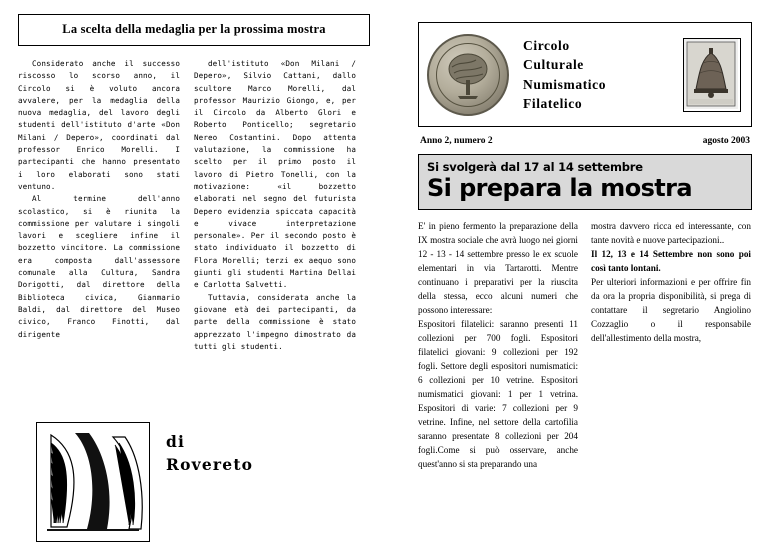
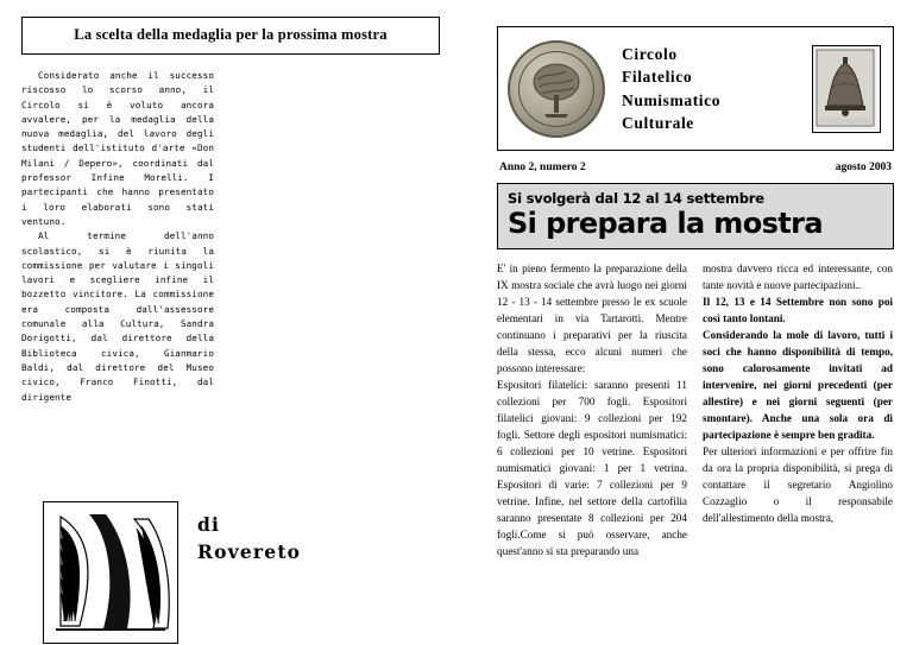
  La scelta della medaglia per la prossima mostra
- Considerato anche il successo riscosso lo scorso anno, il Circolo si è voluto ancora avvalere, per la medaglia della nuova medaglia, del lavoro degli studenti dell'istituto d'arte «Don Milani / Depero», coordinati dal professor Enrico Morelli. I partecipanti che hanno presentato i loro elaborati sono stati ventuno.
+ Considerato anche il successo riscosso lo scorso anno, il Circolo si è voluto ancora avvalere, per la medaglia della nuova medaglia, del lavoro degli studenti dell'istituto d'arte «Don Milani / Depero», coordinati dal professor Infine Morelli. I partecipanti che hanno presentato i loro elaborati sono stati ventuno.
  Al termine dell'anno scolastico, si è riunita la commissione per valutare i singoli lavori e scegliere infine il bozzetto vincitore. La commissione era composta dall'assessore comunale alla Cultura, Sandra Dorigotti, dal direttore della Biblioteca civica, Gianmario Baldi, dal direttore del Museo civico, Franco Finotti, dal dirigente
- dell'istituto «Don Milani / Depero», Silvio Cattani, dallo scultore Marco Morelli, dal professor Maurizio Giongo, e, per il Circolo da Alberto Glori e Roberto Ponticello; segretario Nereo Costantini. Dopo attenta valutazione, la commissione ha scelto per il primo posto il lavoro di Pietro Tonelli, con la motivazione: «il bozzetto elaborati nel segno del futurista Depero evidenzia spiccata capacità e vivace interpretazione personale». Per il secondo posto è stato individuato il bozzetto di Flora Morelli; terzi ex aequo sono giunti gli studenti Martina Dellai e Carlotta Salvetti.
- Tuttavia, considerata anche la giovane età dei partecipanti, da parte della commissione è stato apprezzato l'impegno dimostrato da tutti gli studenti.
  di
  Rovereto
  Circolo
- Culturale
+ Filatelico
  Numismatico
- Filatelico
+ Culturale
  Anno 2, numero 2
  agosto 2003
- Si svolgerà dal 17 al 14 settembre
+ Si svolgerà dal 12 al 14 settembre
  Si prepara la mostra
  E' in pieno fermento la preparazione della IX mostra sociale che avrà luogo nei giorni 12 - 13 - 14 settembre presso le ex scuole elementari in via Tartarotti. Mentre continuano i preparativi per la riuscita della stessa, ecco alcuni numeri che possono interessare:
  Espositori filatelici: saranno presenti 11 collezioni per 700 fogli. Espositori filatelici giovani: 9 collezioni per 192 fogli. Settore degli espositori numismatici: 6 collezioni per 10 vetrine. Espositori numismatici giovani: 1 per 1 vetrina. Espositori di varie: 7 collezioni per 9 vetrine. Infine, nel settore della cartofilia saranno presentate 8 collezioni per 204 fogli.Come si può osservare, anche quest'anno si sta preparando una
  mostra davvero ricca ed interessante, con tante novità e nuove partecipazioni..
  Il 12, 13 e 14 Settembre non sono poi così tanto lontani.
+ Considerando la mole di lavoro, tutti i soci che hanno disponibilità di tempo, sono calorosamente invitati ad intervenire, nei giorni precedenti (per allestire) e nei giorni seguenti (per smontare). Anche una sola ora di partecipazione è sempre ben gradita.
  Per ulteriori informazioni e per offrire fin da ora la propria disponibilità, si prega di contattare il segretario Angiolino Cozzaglio o il responsabile dell'allestimento della mostra,
